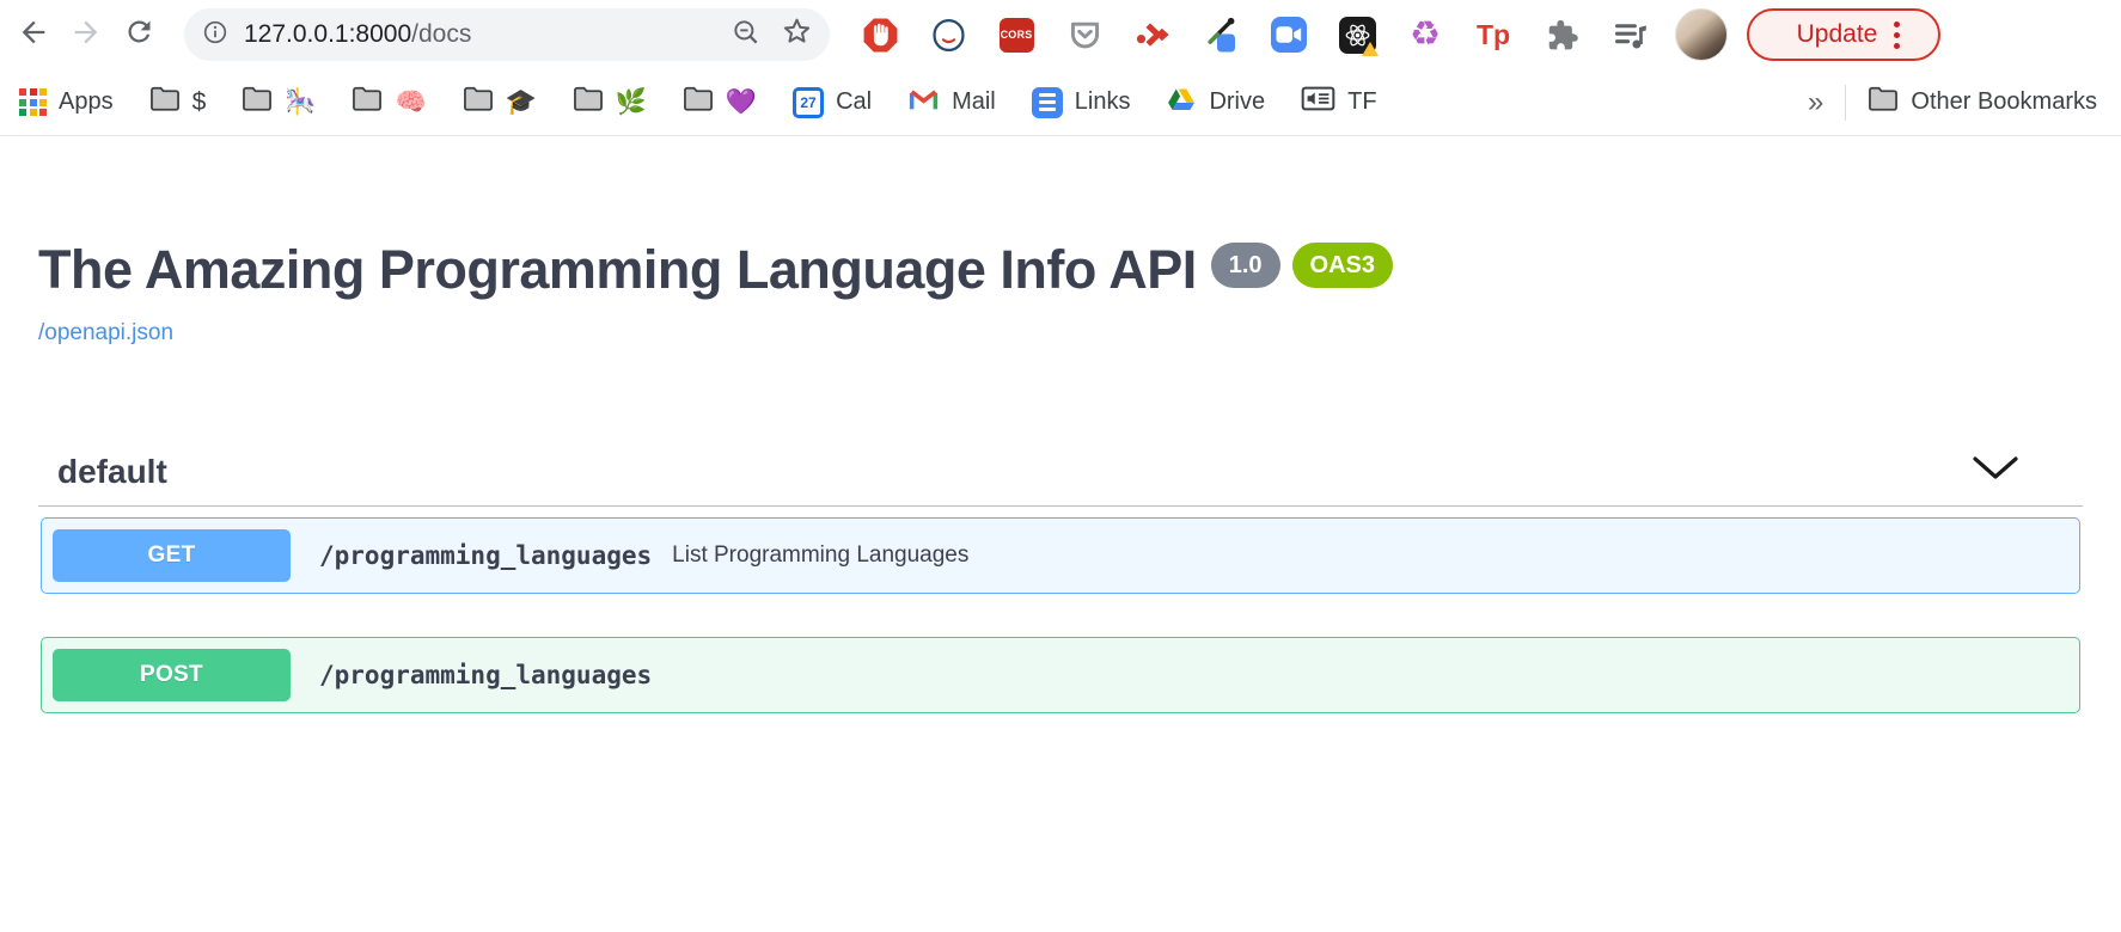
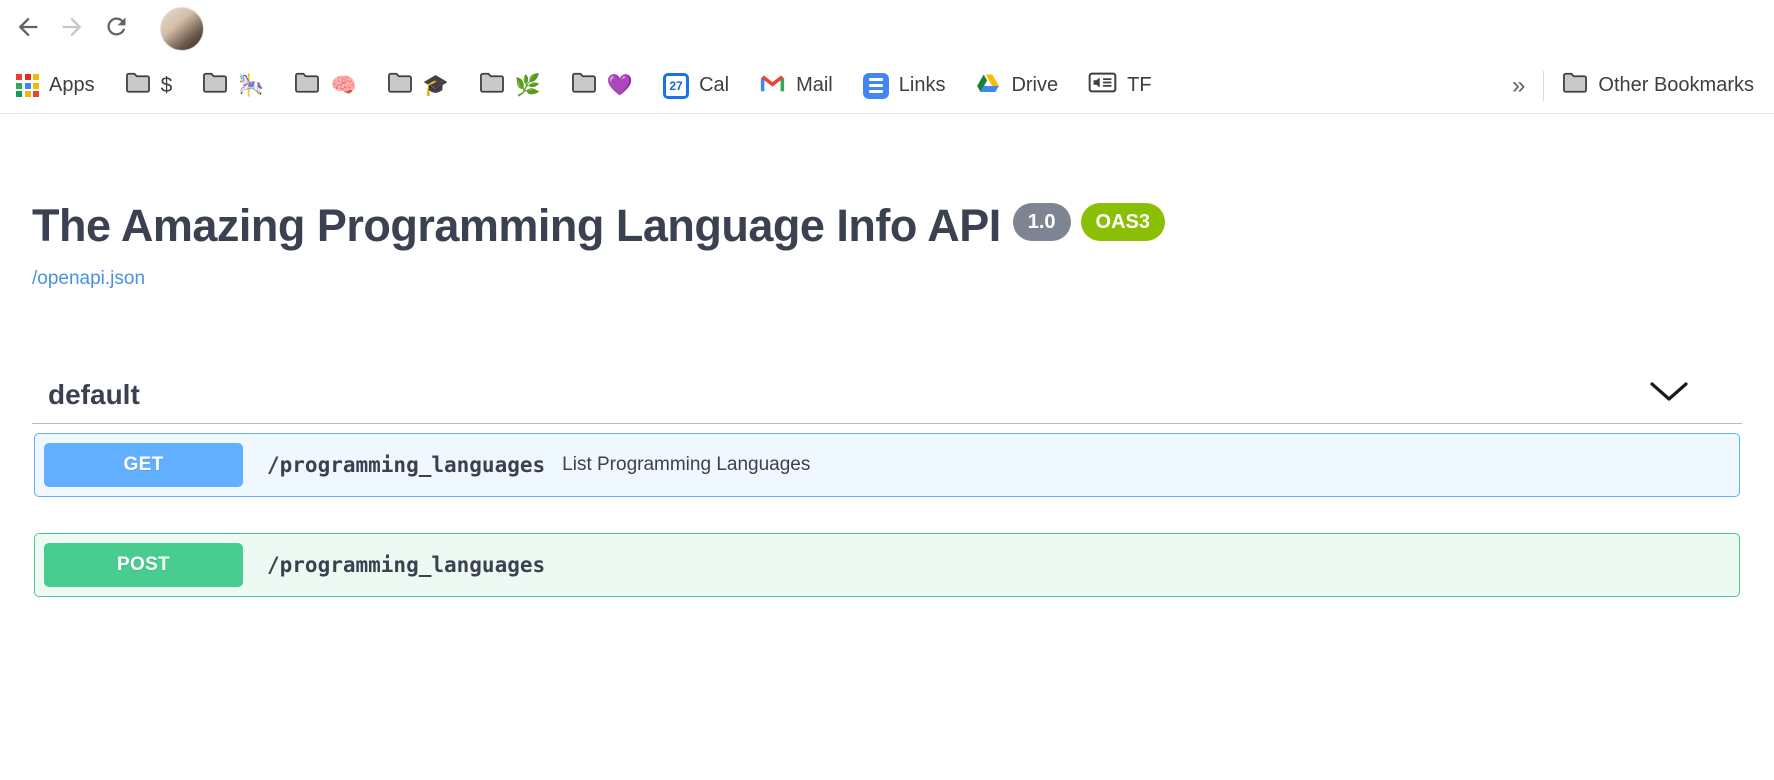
- 127.0.0.1:8000/docs
- CORS
- ♻
- Tp
- Update
  Apps
  $
  🎠
  🧠
  🎓
  🌿
  💜
  27
  Cal
  Mail
  Links
  Drive
  TF
  »
  Other Bookmarks
  The Amazing Programming Language Info API
  1.0
  OAS3
  /openapi.json
  default
  GET
  /programming_languages
  List Programming Languages
  POST
  /programming_languages
